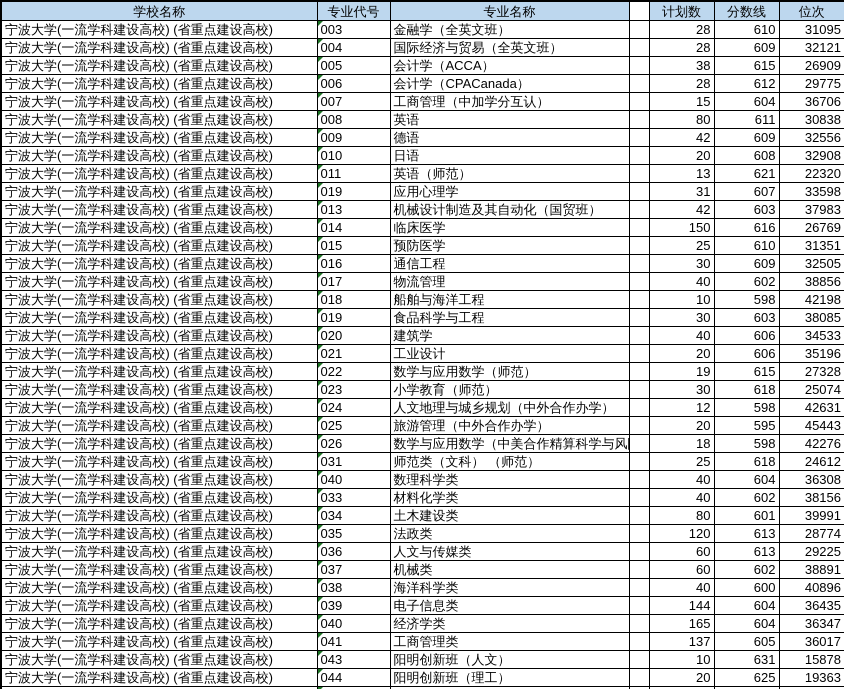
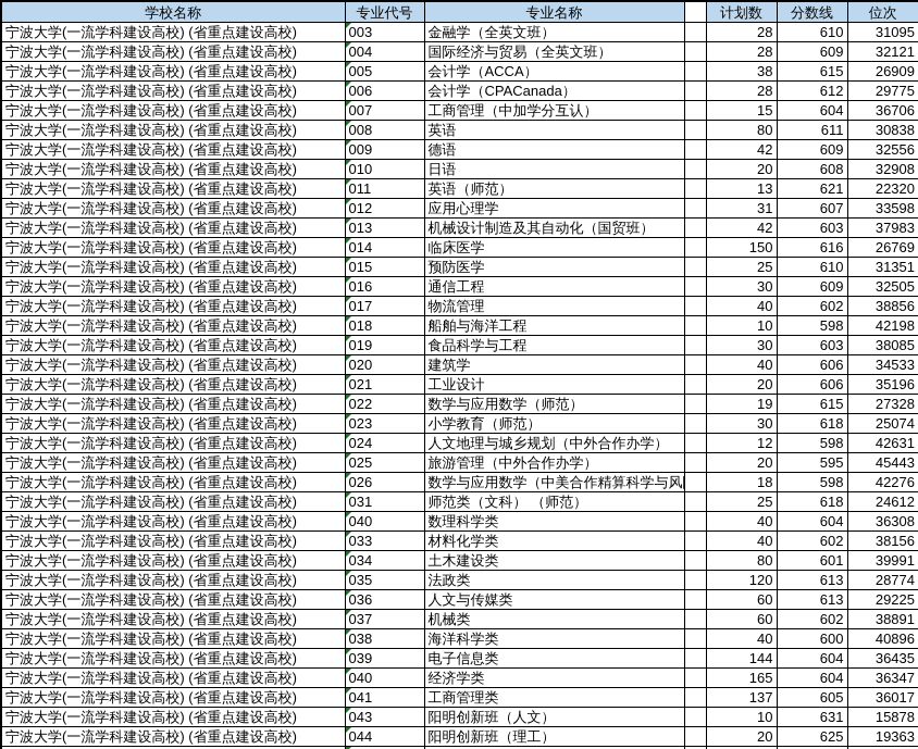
  学校名称	专业代号	专业名称		计划数	分数线	位次
  宁波大学(一流学科建设高校) (省重点建设高校)	003	金融学（全英文班）		28	610	31095
  宁波大学(一流学科建设高校) (省重点建设高校)	004	国际经济与贸易（全英文班）		28	609	32121
  宁波大学(一流学科建设高校) (省重点建设高校)	005	会计学（ACCA）		38	615	26909
  宁波大学(一流学科建设高校) (省重点建设高校)	006	会计学（CPACanada）		28	612	29775
  宁波大学(一流学科建设高校) (省重点建设高校)	007	工商管理（中加学分互认）		15	604	36706
  宁波大学(一流学科建设高校) (省重点建设高校)	008	英语		80	611	30838
  宁波大学(一流学科建设高校) (省重点建设高校)	009	德语		42	609	32556
  宁波大学(一流学科建设高校) (省重点建设高校)	010	日语		20	608	32908
  宁波大学(一流学科建设高校) (省重点建设高校)	011	英语（师范）		13	621	22320
- 宁波大学(一流学科建设高校) (省重点建设高校)	019	应用心理学		31	607	33598
+ 宁波大学(一流学科建设高校) (省重点建设高校)	012	应用心理学		31	607	33598
  宁波大学(一流学科建设高校) (省重点建设高校)	013	机械设计制造及其自动化（国贸班）		42	603	37983
  宁波大学(一流学科建设高校) (省重点建设高校)	014	临床医学		150	616	26769
  宁波大学(一流学科建设高校) (省重点建设高校)	015	预防医学		25	610	31351
  宁波大学(一流学科建设高校) (省重点建设高校)	016	通信工程		30	609	32505
  宁波大学(一流学科建设高校) (省重点建设高校)	017	物流管理		40	602	38856
  宁波大学(一流学科建设高校) (省重点建设高校)	018	船舶与海洋工程		10	598	42198
  宁波大学(一流学科建设高校) (省重点建设高校)	019	食品科学与工程		30	603	38085
  宁波大学(一流学科建设高校) (省重点建设高校)	020	建筑学		40	606	34533
  宁波大学(一流学科建设高校) (省重点建设高校)	021	工业设计		20	606	35196
  宁波大学(一流学科建设高校) (省重点建设高校)	022	数学与应用数学（师范）		19	615	27328
  宁波大学(一流学科建设高校) (省重点建设高校)	023	小学教育（师范）		30	618	25074
  宁波大学(一流学科建设高校) (省重点建设高校)	024	人文地理与城乡规划（中外合作办学）		12	598	42631
  宁波大学(一流学科建设高校) (省重点建设高校)	025	旅游管理（中外合作办学）		20	595	45443
  宁波大学(一流学科建设高校) (省重点建设高校)	026	数学与应用数学（中美合作精算科学与风		18	598	42276
  宁波大学(一流学科建设高校) (省重点建设高校)	031	师范类（文科） （师范）		25	618	24612
  宁波大学(一流学科建设高校) (省重点建设高校)	040	数理科学类		40	604	36308
  宁波大学(一流学科建设高校) (省重点建设高校)	033	材料化学类		40	602	38156
  宁波大学(一流学科建设高校) (省重点建设高校)	034	土木建设类		80	601	39991
  宁波大学(一流学科建设高校) (省重点建设高校)	035	法政类		120	613	28774
  宁波大学(一流学科建设高校) (省重点建设高校)	036	人文与传媒类		60	613	29225
  宁波大学(一流学科建设高校) (省重点建设高校)	037	机械类		60	602	38891
  宁波大学(一流学科建设高校) (省重点建设高校)	038	海洋科学类		40	600	40896
  宁波大学(一流学科建设高校) (省重点建设高校)	039	电子信息类		144	604	36435
  宁波大学(一流学科建设高校) (省重点建设高校)	040	经济学类		165	604	36347
  宁波大学(一流学科建设高校) (省重点建设高校)	041	工商管理类		137	605	36017
  宁波大学(一流学科建设高校) (省重点建设高校)	043	阳明创新班（人文）		10	631	15878
  宁波大学(一流学科建设高校) (省重点建设高校)	044	阳明创新班（理工）		20	625	19363
